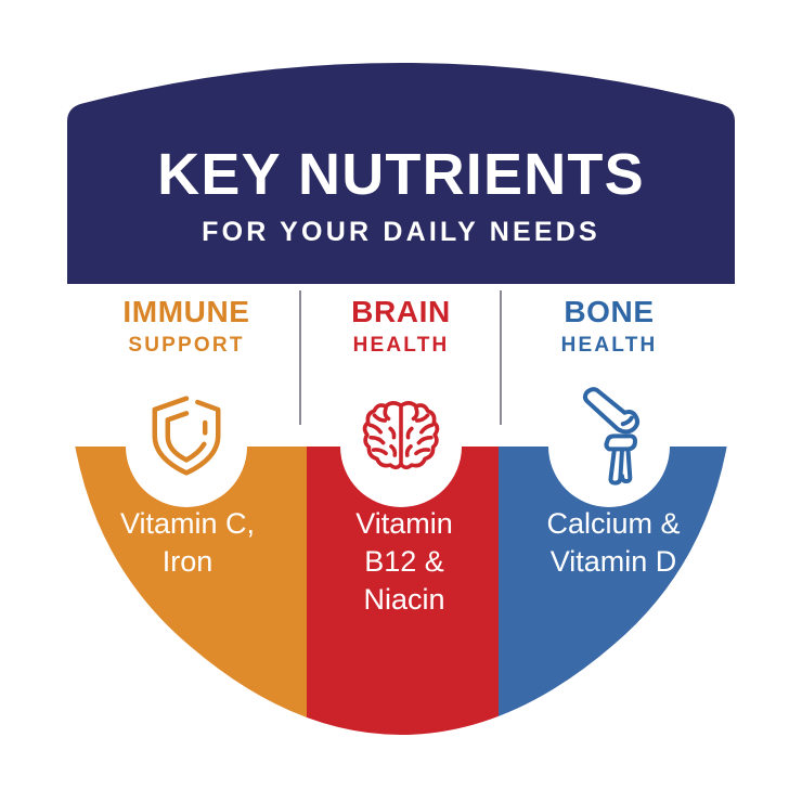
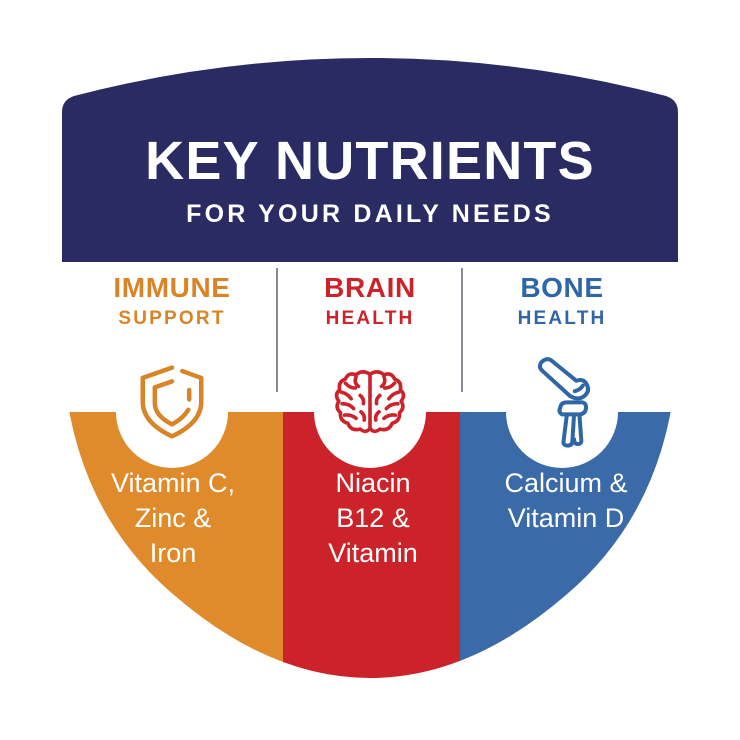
  KEY NUTRIENTS
  FOR YOUR DAILY NEEDS
  IMMUNE
  SUPPORT
  BRAIN
  HEALTH
  BONE
  HEALTH
  Vitamin C,
+ Zinc &
  Iron
- Vitamin
+ Niacin
  B12 &
- Niacin
+ Vitamin
  Calcium &
  Vitamin D
